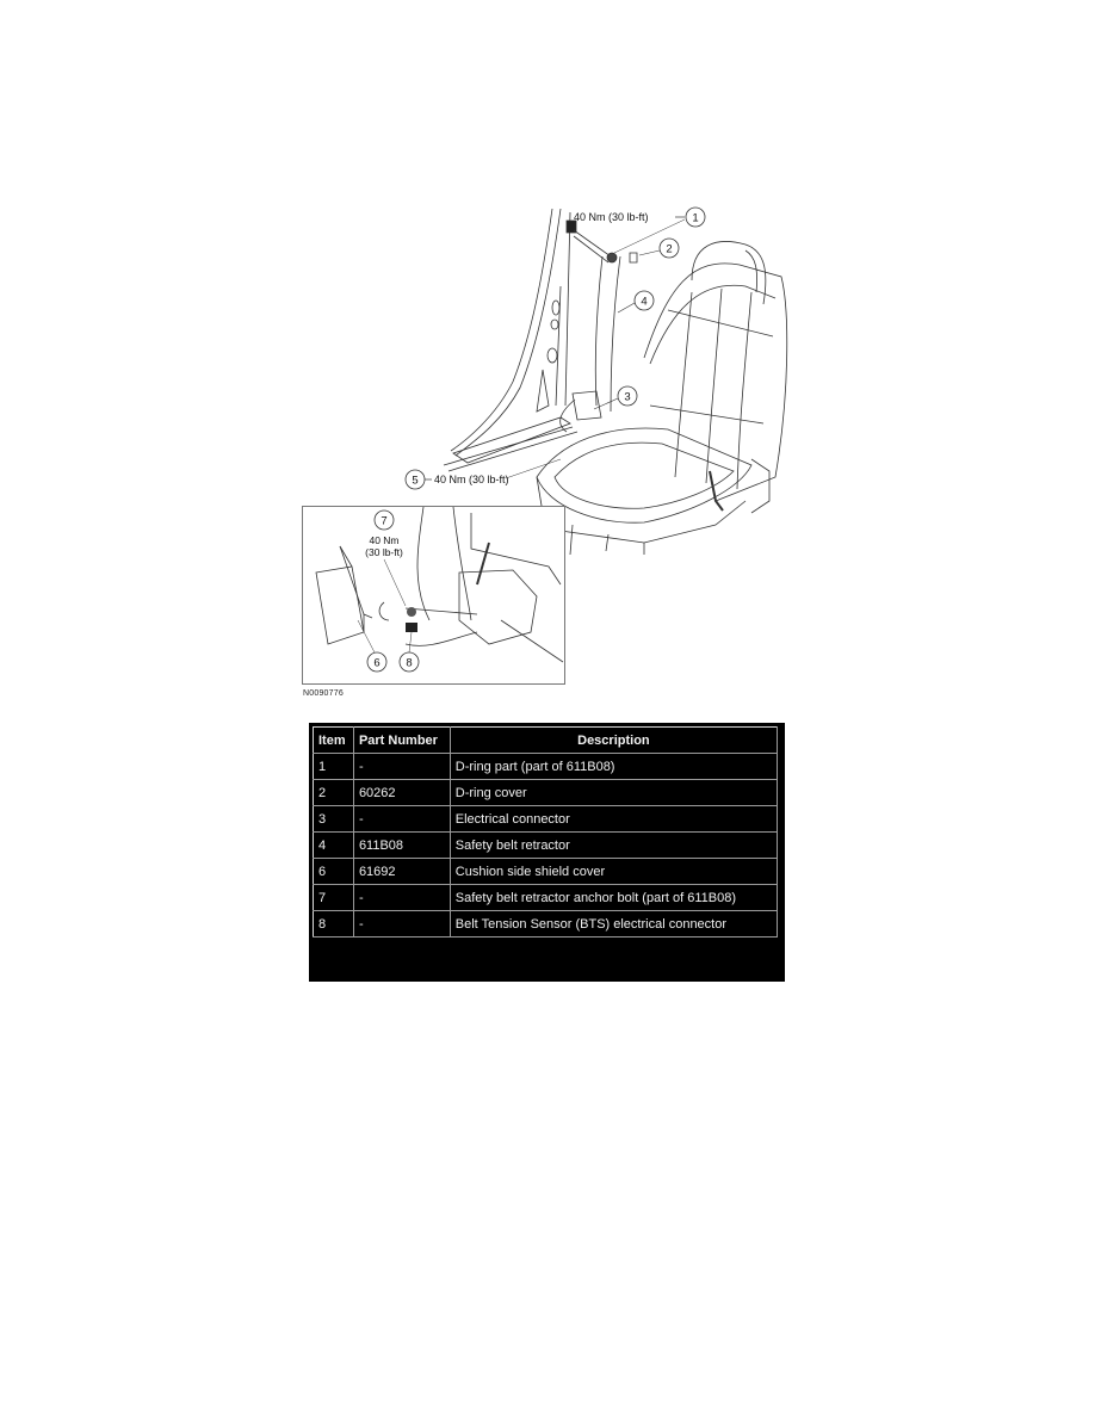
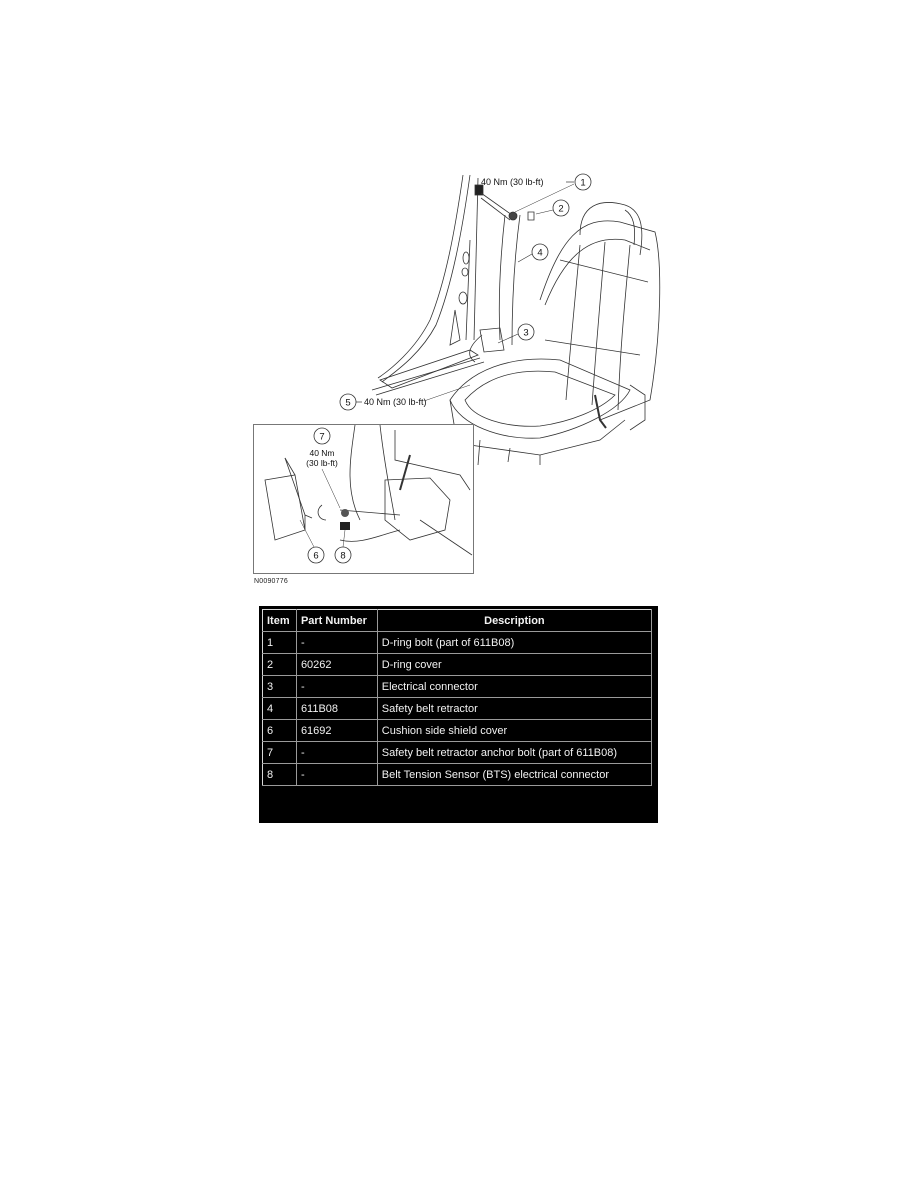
  40 Nm (30 lb-ft)
  1
  2
  4
  3
  5
  40 Nm (30 lb-ft)
  7
  40 Nm
  (30 lb-ft)
  6
  8
  Item	Part Number	Description
- 1	-	D-ring part (part of 611B08)
+ 1	-	D-ring bolt (part of 611B08)
  2	60262	D-ring cover
  3	-	Electrical connector
  4	611B08	Safety belt retractor
  6	61692	Cushion side shield cover
  7	-	Safety belt retractor anchor bolt (part of 611B08)
  8	-	Belt Tension Sensor (BTS) electrical connector
